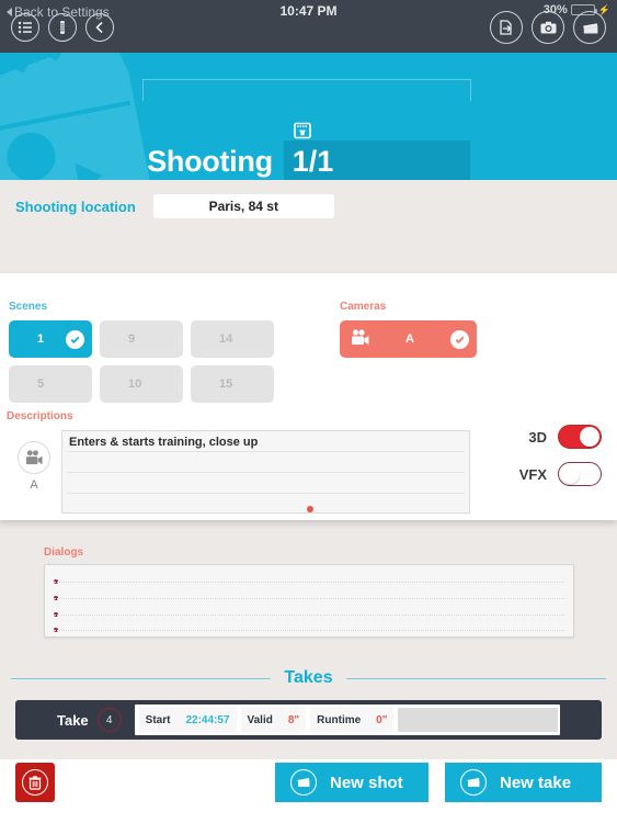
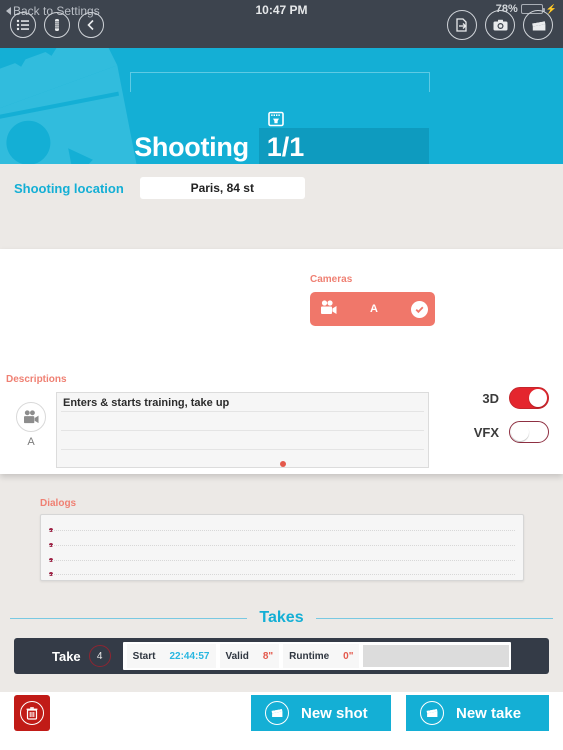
  Back to Settings
  10:47 PM
- 30%
+ 78%
  ⚡
  Shooting
  1/1
  Shooting location
  Paris, 84 st
- Scenes
- 1
- 9
- 14
- 5
- 10
- 15
  Cameras
  A
  Descriptions
  A
- Enters & starts training, close up
+ Enters & starts training, take up
  3D
  VFX
  Dialogs
  Takes
  Take
  4
  Start
  22:44:57
  Valid
  8"
  Runtime
  0"
  New shot
  New take
